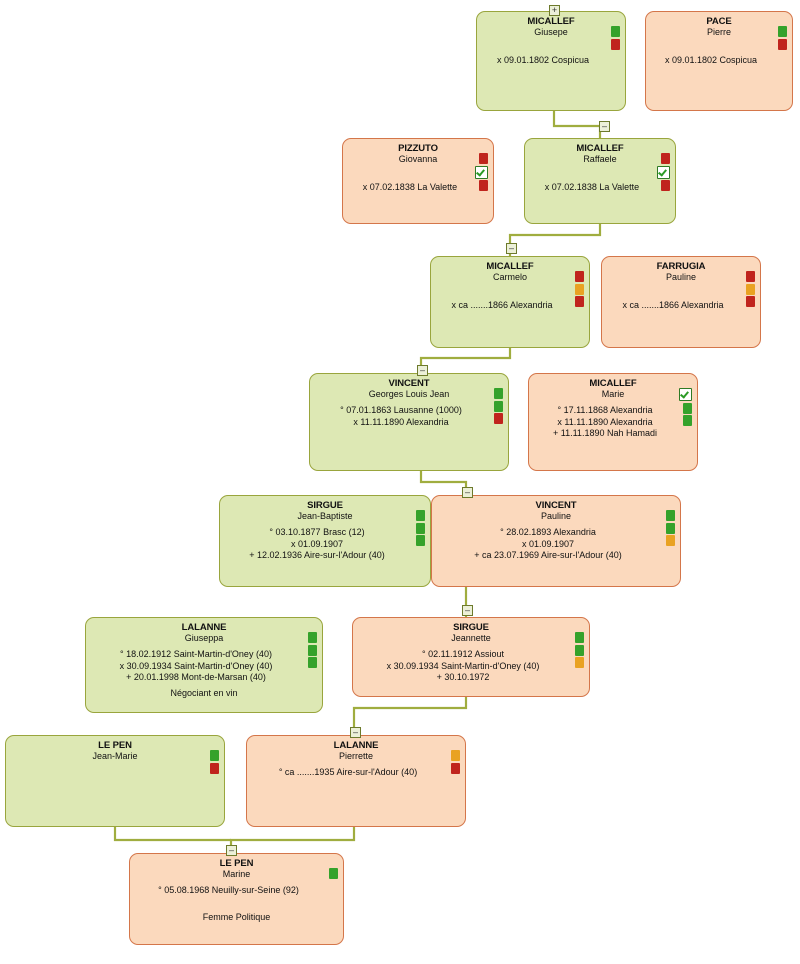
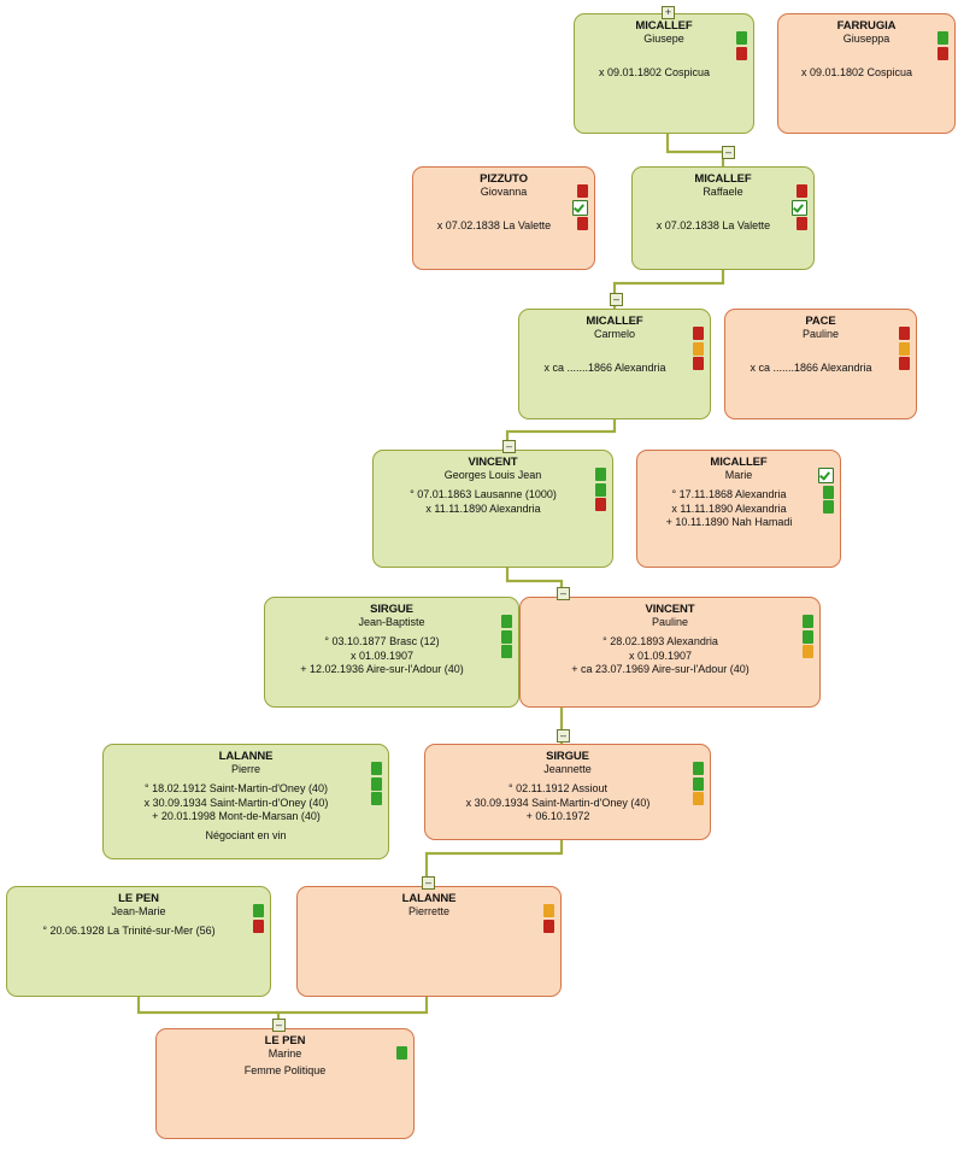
  MICALLEF
  Giusepe
  x 09.01.1802 Cospicua
- PACE
+ FARRUGIA
- Pierre
+ Giuseppa
  x 09.01.1802 Cospicua
  PIZZUTO
  Giovanna
  x 07.02.1838 La Valette
  MICALLEF
  Raffaele
  x 07.02.1838 La Valette
  MICALLEF
  Carmelo
  x ca .......1866 Alexandria
- FARRUGIA
+ PACE
  Pauline
  x ca .......1866 Alexandria
  VINCENT
  Georges Louis Jean
  ° 07.01.1863 Lausanne (1000)
  x 11.11.1890 Alexandria
  MICALLEF
  Marie
  ° 17.11.1868 Alexandria
  x 11.11.1890 Alexandria
- + 11.11.1890 Nah Hamadi
+ + 10.11.1890 Nah Hamadi
  SIRGUE
  Jean-Baptiste
  ° 03.10.1877 Brasc (12)
  x 01.09.1907
  + 12.02.1936 Aire-sur-l'Adour (40)
  VINCENT
  Pauline
  ° 28.02.1893 Alexandria
  x 01.09.1907
  + ca 23.07.1969 Aire-sur-l'Adour (40)
  LALANNE
- Giuseppa
+ Pierre
  ° 18.02.1912 Saint-Martin-d'Oney (40)
  x 30.09.1934 Saint-Martin-d'Oney (40)
  + 20.01.1998 Mont-de-Marsan (40)
  Négociant en vin
  SIRGUE
  Jeannette
  ° 02.11.1912 Assiout
  x 30.09.1934 Saint-Martin-d'Oney (40)
- + 30.10.1972
+ + 06.10.1972
  LE PEN
  Jean-Marie
+ ° 20.06.1928 La Trinité-sur-Mer (56)
  LALANNE
  Pierrette
- ° ca .......1935 Aire-sur-l'Adour (40)
  LE PEN
  Marine
- ° 05.08.1968 Neuilly-sur-Seine (92)
  Femme Politique
  +
  –
  –
  –
  –
  –
  –
  –
